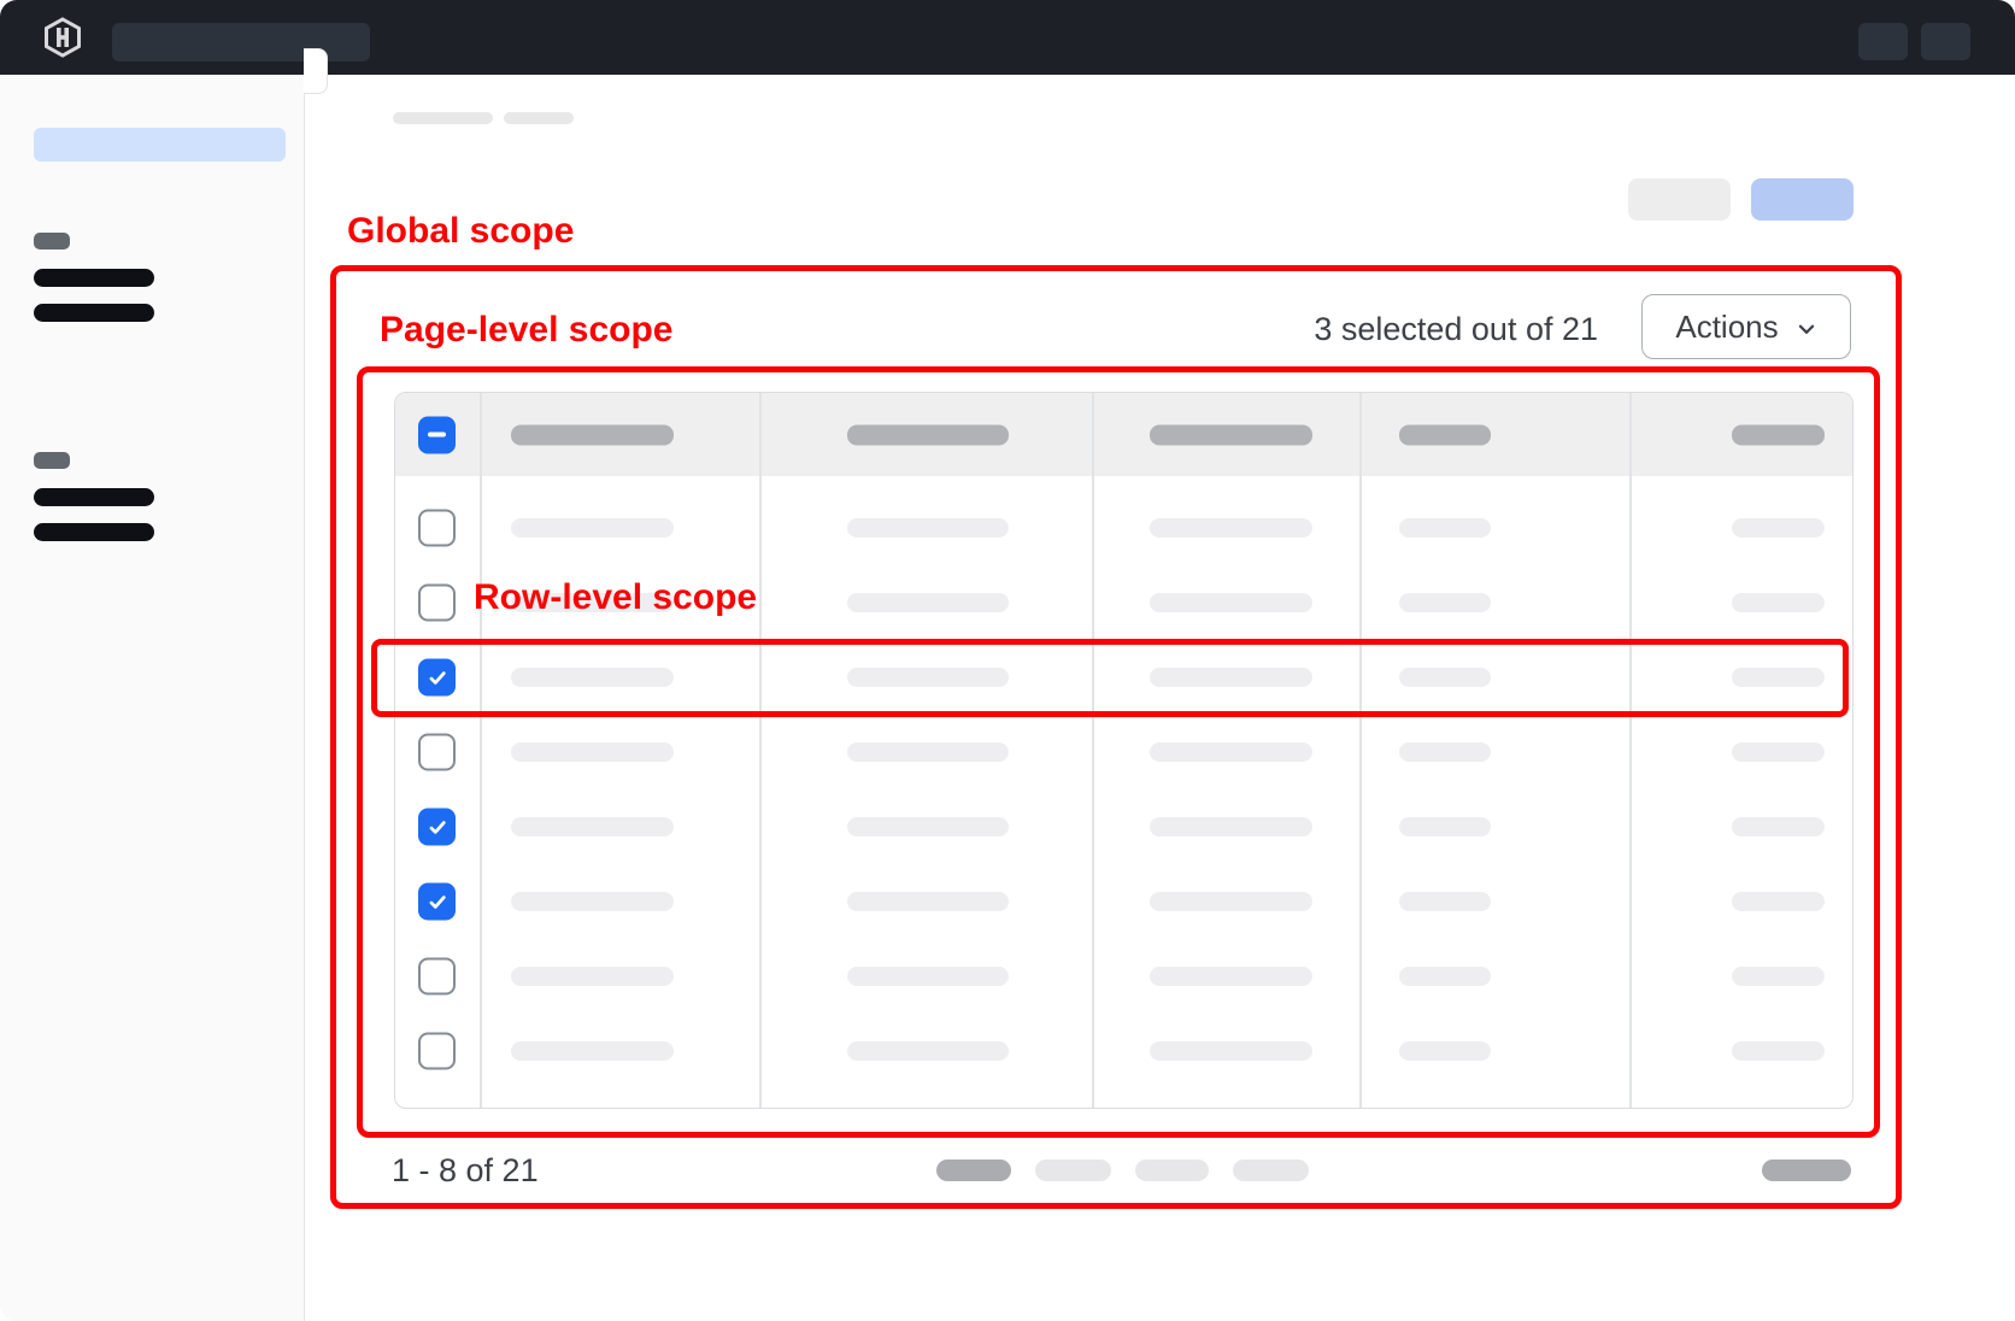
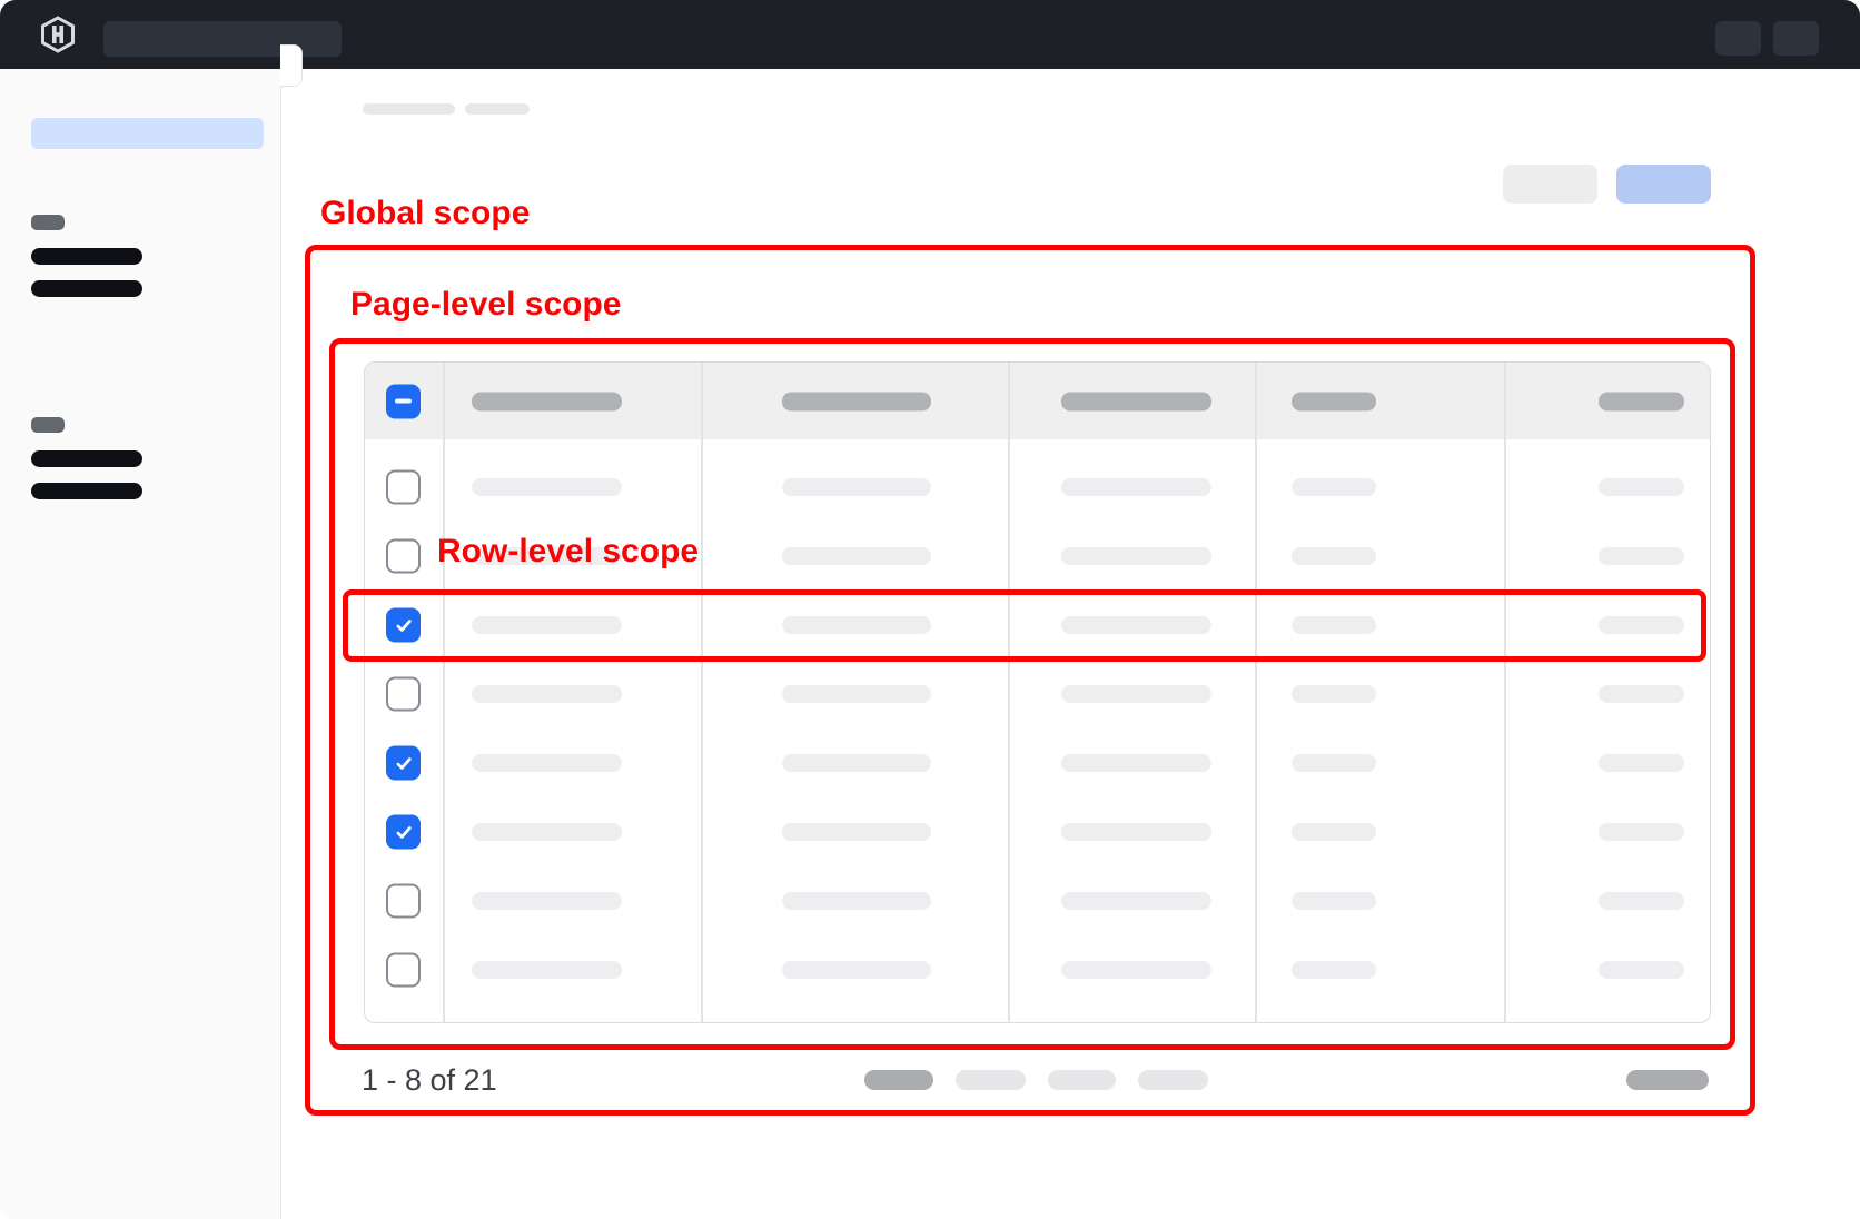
- 3 selected out of 21
- Actions
  1 - 8 of 21
  Global scope
  Page-level scope
  Row-level scope
